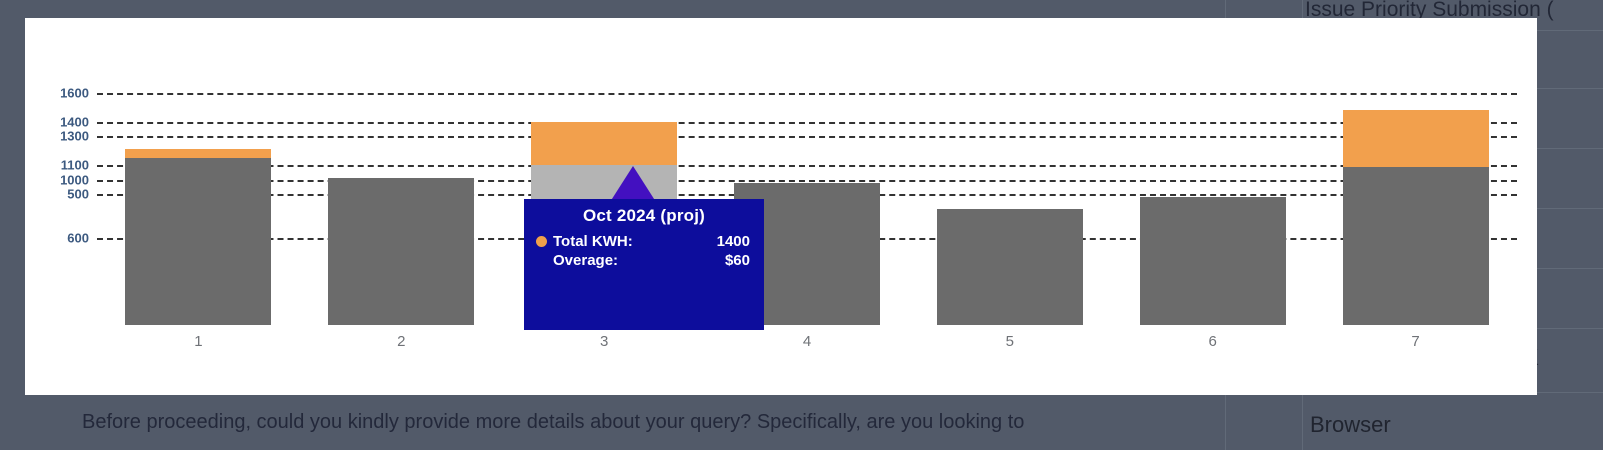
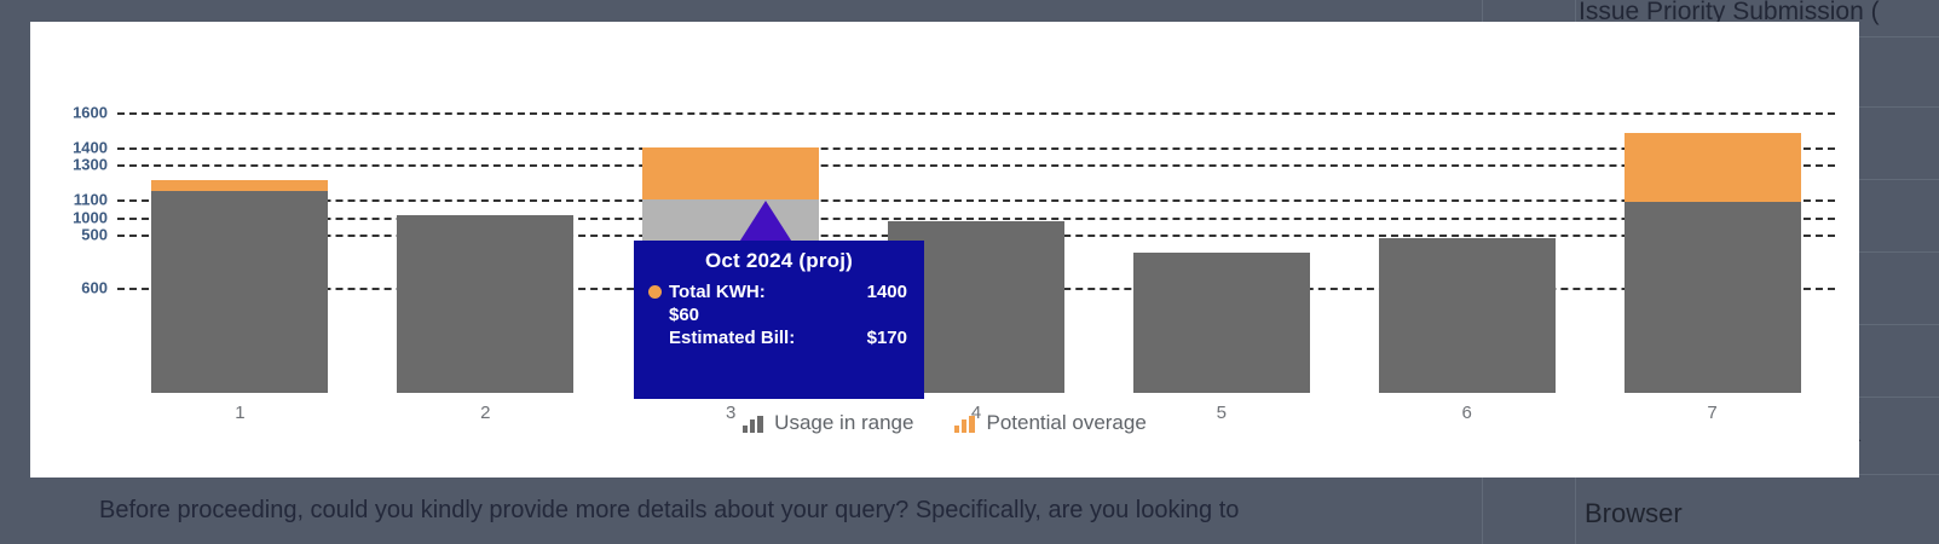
  Issue Priority Submission (
  Browser
  Before proceeding, could you kindly provide more details about your query? Specifically, are you looking to
  1600
  1400
  1300
  1100
  1000
  500
  600
  1
  2
  3
  4
  5
  6
  7
+ Usage in range
+ Potential overage
  Oct 2024 (proj)
  Total KWH:
  1400
- Overage:
  $60
+ Estimated Bill:
+ $170
